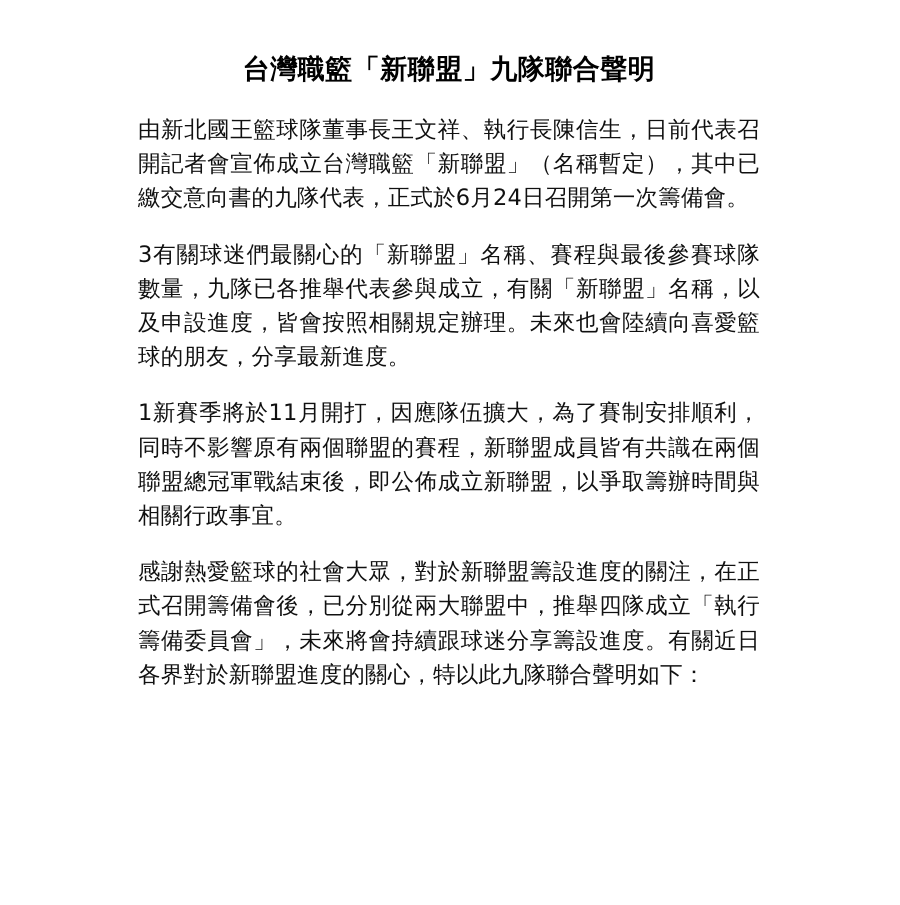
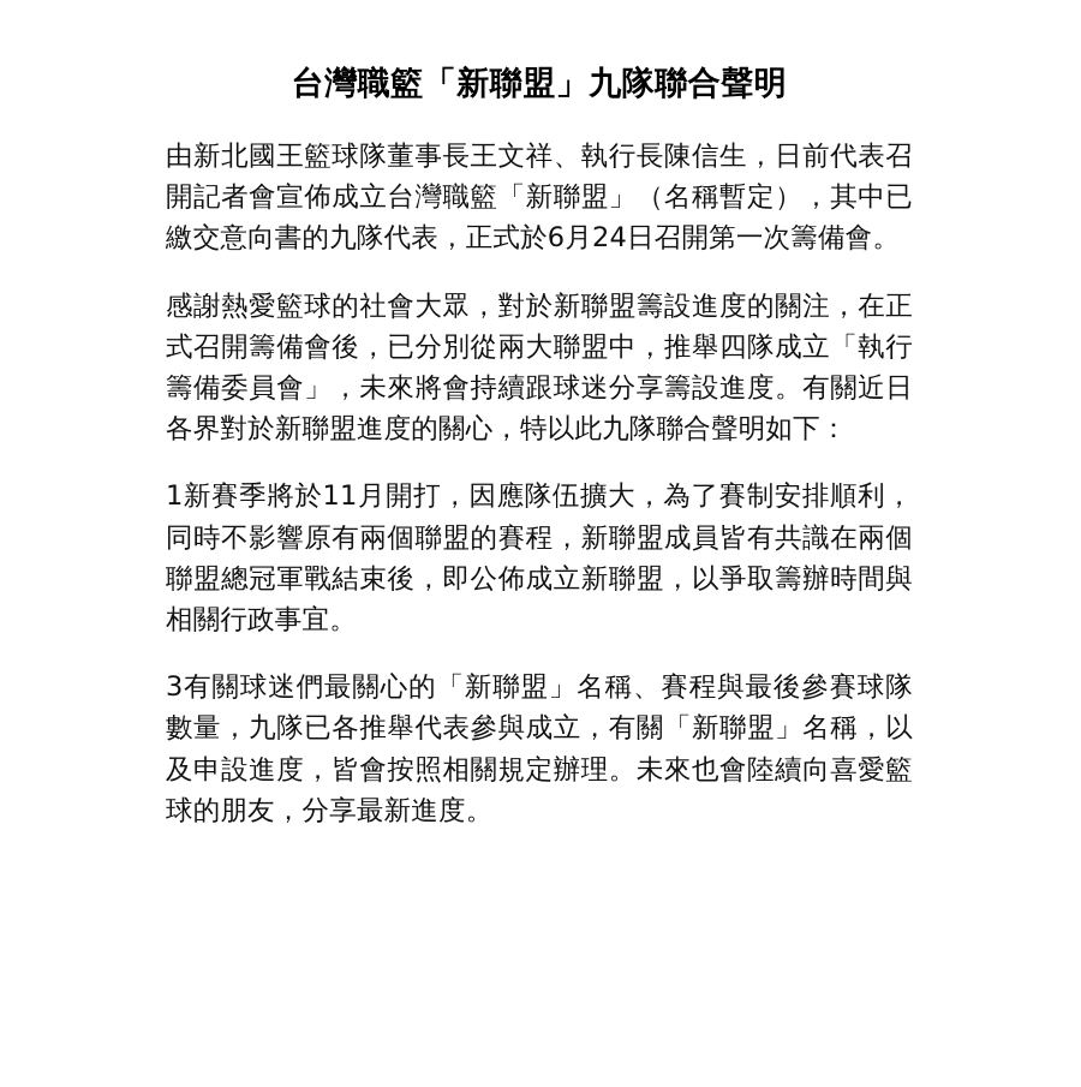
  台灣職籃「新聯盟」九隊聯合聲明
  由新北國王籃球隊董事長王文祥、執行長陳信生，日前代表召開記者會宣佈成立台灣職籃「新聯盟」（名稱暫定），其中已繳交意向書的九隊代表，正式於6月24日召開第一次籌備會。
- 3有關球迷們最關心的「新聯盟」名稱、賽程與最後參賽球隊數量，九隊已各推舉代表參與成立，有關「新聯盟」名稱，以及申設進度，皆會按照相關規定辦理。未來也會陸續向喜愛籃球的朋友，分享最新進度。
+ 感謝熱愛籃球的社會大眾，對於新聯盟籌設進度的關注，在正式召開籌備會後，已分別從兩大聯盟中，推舉四隊成立「執行籌備委員會」，未來將會持續跟球迷分享籌設進度。有關近日各界對於新聯盟進度的關心，特以此九隊聯合聲明如下：
  1新賽季將於11月開打，因應隊伍擴大，為了賽制安排順利，同時不影響原有兩個聯盟的賽程，新聯盟成員皆有共識在兩個聯盟總冠軍戰結束後，即公佈成立新聯盟，以爭取籌辦時間與相關行政事宜。
- 感謝熱愛籃球的社會大眾，對於新聯盟籌設進度的關注，在正式召開籌備會後，已分別從兩大聯盟中，推舉四隊成立「執行籌備委員會」，未來將會持續跟球迷分享籌設進度。有關近日各界對於新聯盟進度的關心，特以此九隊聯合聲明如下：
+ 3有關球迷們最關心的「新聯盟」名稱、賽程與最後參賽球隊數量，九隊已各推舉代表參與成立，有關「新聯盟」名稱，以及申設進度，皆會按照相關規定辦理。未來也會陸續向喜愛籃球的朋友，分享最新進度。
